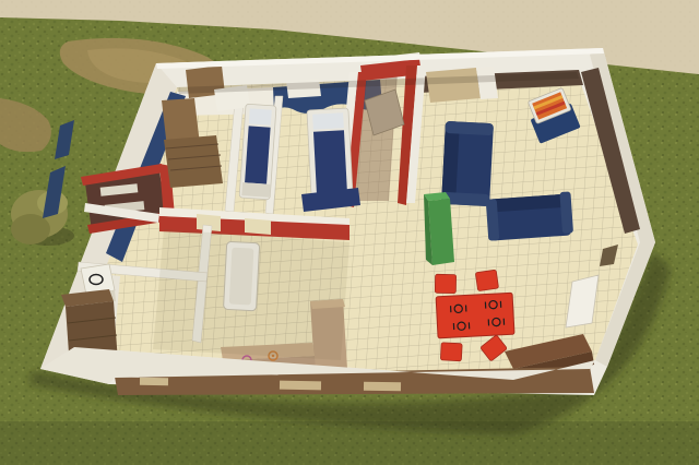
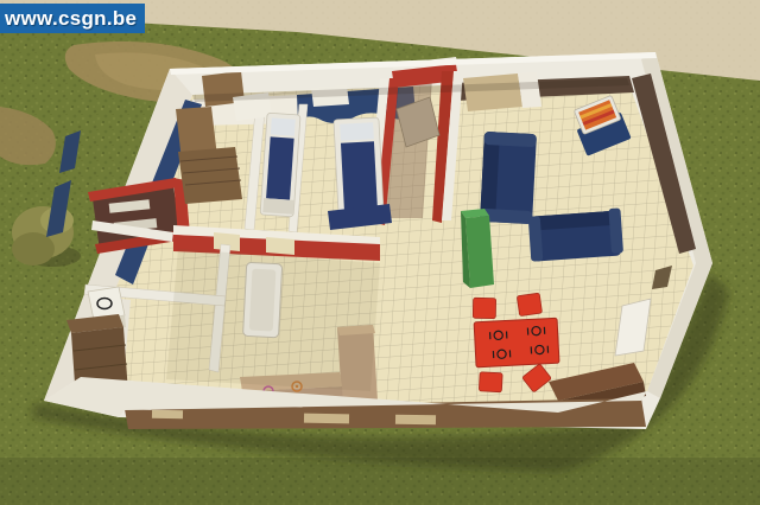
+ www.csgn.be
